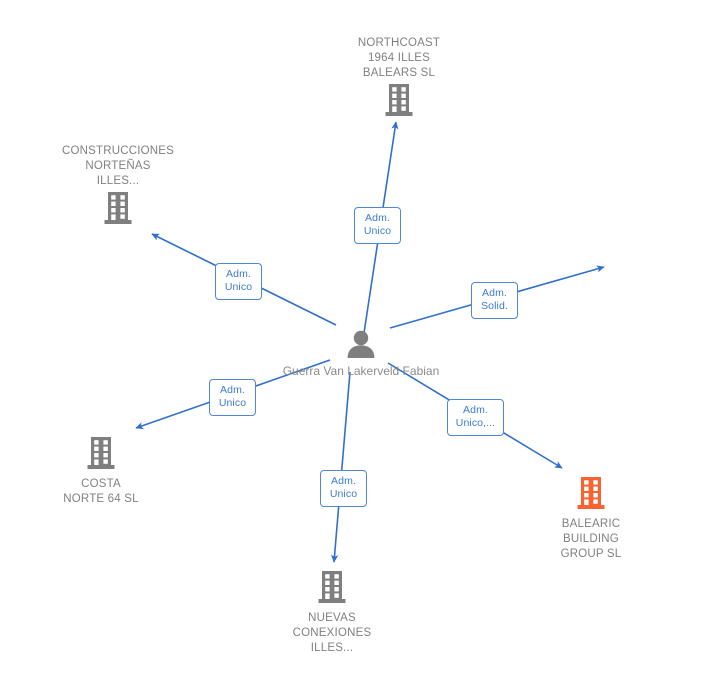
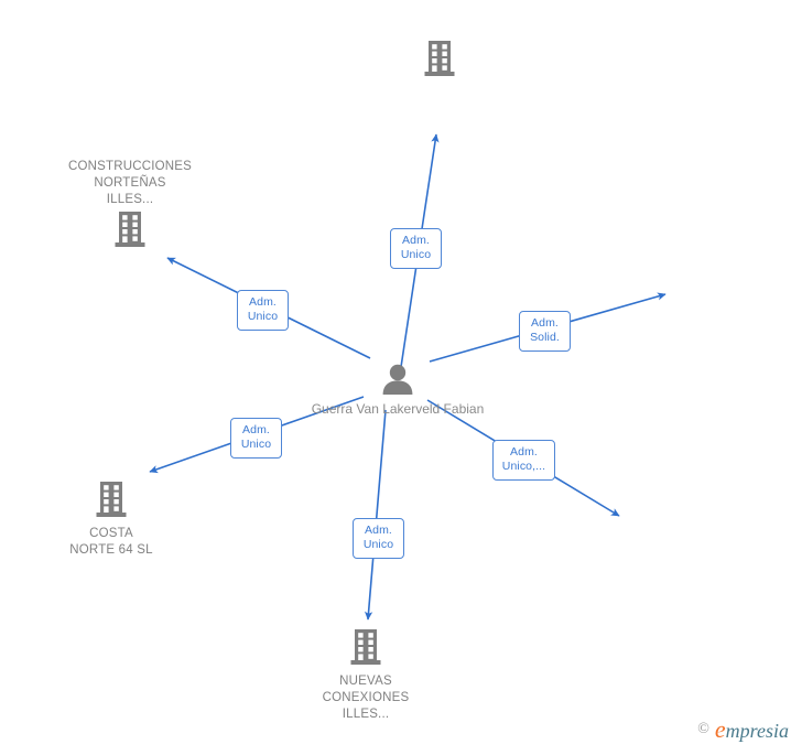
- NORTHCOAST
- 1964 ILLES
- BALEARS SL
  CONSTRUCCIONES
  NORTEÑAS
  ILLES...
  COSTA
  NORTE 64 SL
  NUEVAS
  CONEXIONES
  ILLES...
- BALEARIC
- BUILDING
- GROUP SL
  Guerra Van Lakerveld Fabian
  Adm.
  Unico
  Adm.
  Unico
  Adm.
  Solid.
  Adm.
  Unico
  Adm.
  Unico
  Adm.
  Unico,...
+ ©
+ empresia
